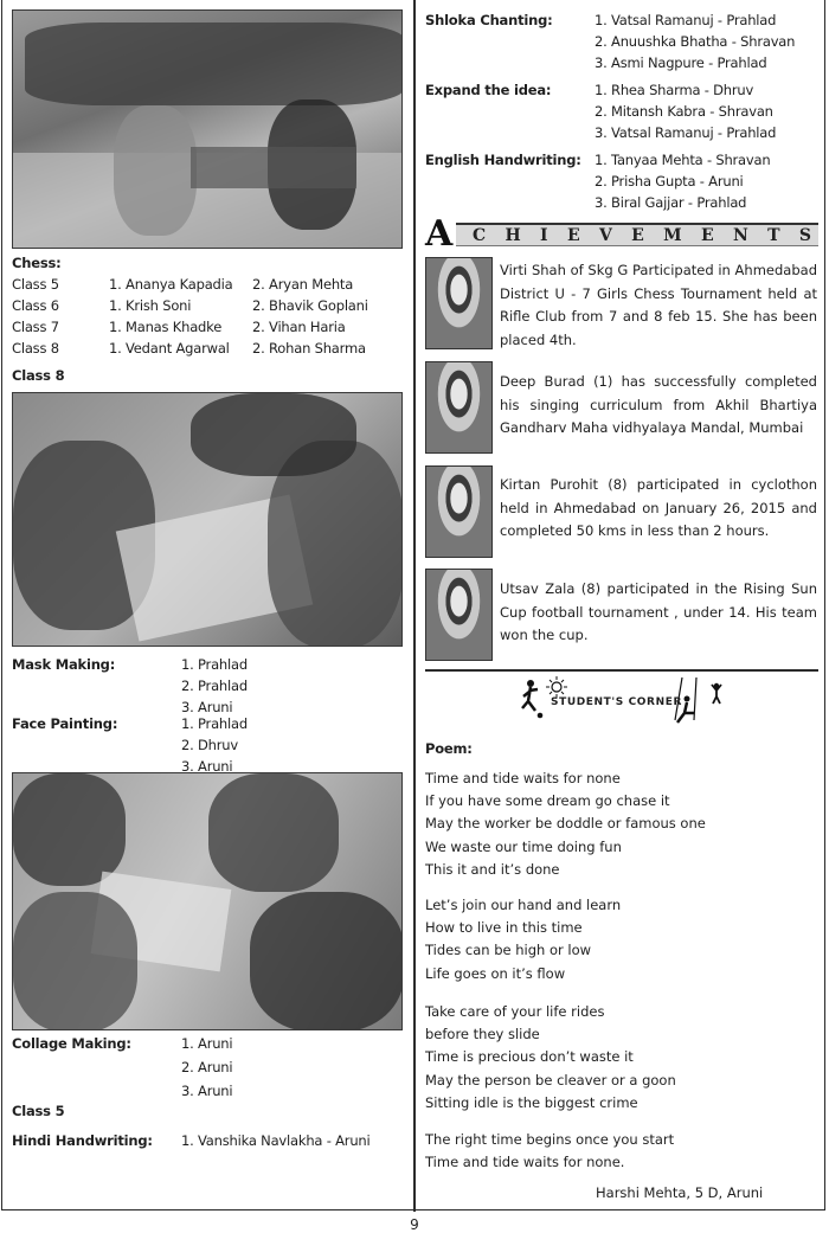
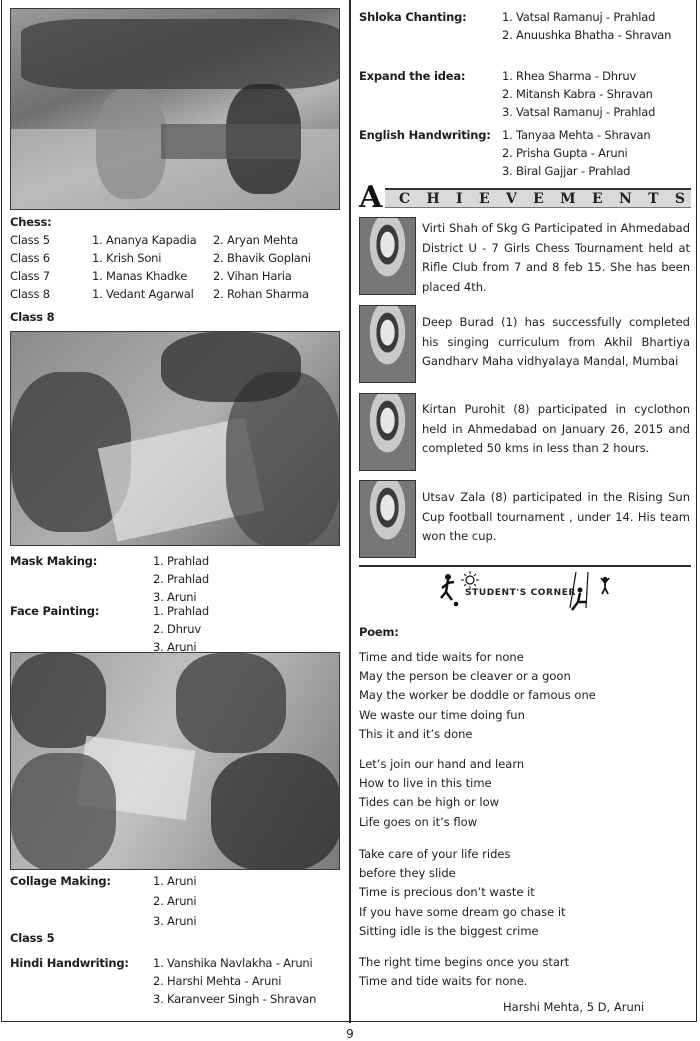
  Chess:
  Class 5
  1. Ananya Kapadia
  2. Aryan Mehta
  Class 6
  1. Krish Soni
  2. Bhavik Goplani
  Class 7
  1. Manas Khadke
  2. Vihan Haria
  Class 8
  1. Vedant Agarwal
  2. Rohan Sharma
  Class 8
  Mask Making:
  1. Prahlad
  2. Prahlad
  3. Aruni
  Face Painting:
  1. Prahlad
  2. Dhruv
  3. Aruni
  Collage Making:
  1. Aruni
  2. Aruni
  3. Aruni
  Class 5
  Hindi Handwriting:
  1. Vanshika Navlakha - Aruni
+ 2. Harshi Mehta - Aruni
+ 3. Karanveer Singh - Shravan
  Shloka Chanting:
  1. Vatsal Ramanuj - Prahlad
  2. Anuushka Bhatha - Shravan
- 3. Asmi Nagpure - Prahlad
  Expand the idea:
  1. Rhea Sharma - Dhruv
  2. Mitansh Kabra - Shravan
  3. Vatsal Ramanuj - Prahlad
  English Handwriting:
  1. Tanyaa Mehta - Shravan
  2. Prisha Gupta - Aruni
  3. Biral Gajjar - Prahlad
  A
  C
  H
  I
  E
  V
  E
  M
  E
  N
  T
  S
  Virti Shah of Skg G Participated in Ahmedabad District U - 7 Girls Chess Tournament held at Rifle Club from 7 and 8 feb 15. She has been placed 4th.
  Deep Burad (1) has successfully completed his singing curriculum from Akhil Bhartiya Gandharv Maha vidhyalaya Mandal, Mumbai
  Kirtan Purohit (8) participated in cyclothon held in Ahmedabad on January 26, 2015 and completed 50 kms in less than 2 hours.
  Utsav Zala (8) participated in the Rising Sun Cup football tournament , under 14. His team won the cup.
  STUDENT'S CORNER
  Poem:
  Time and tide waits for none
- If you have some dream go chase it
+ May the person be cleaver or a goon
  May the worker be doddle or famous one
  We waste our time doing fun
  This it and it’s done
  Let’s join our hand and learn
  How to live in this time
  Tides can be high or low
  Life goes on it’s flow
  Take care of your life rides
  before they slide
  Time is precious don’t waste it
- May the person be cleaver or a goon
+ If you have some dream go chase it
  Sitting idle is the biggest crime
  The right time begins once you start
  Time and tide waits for none.
  Harshi Mehta, 5 D, Aruni
  9
